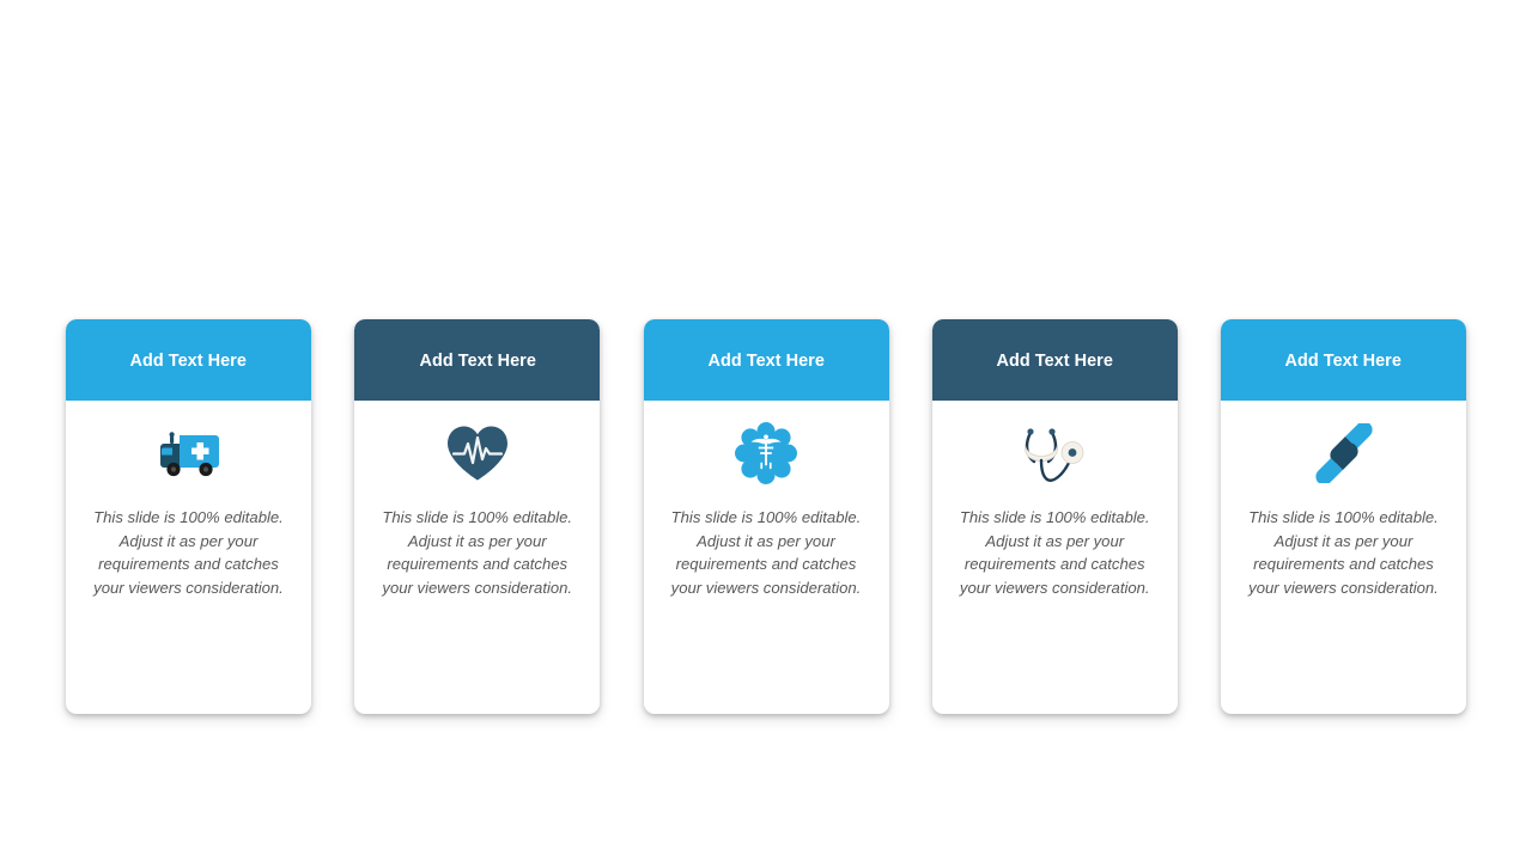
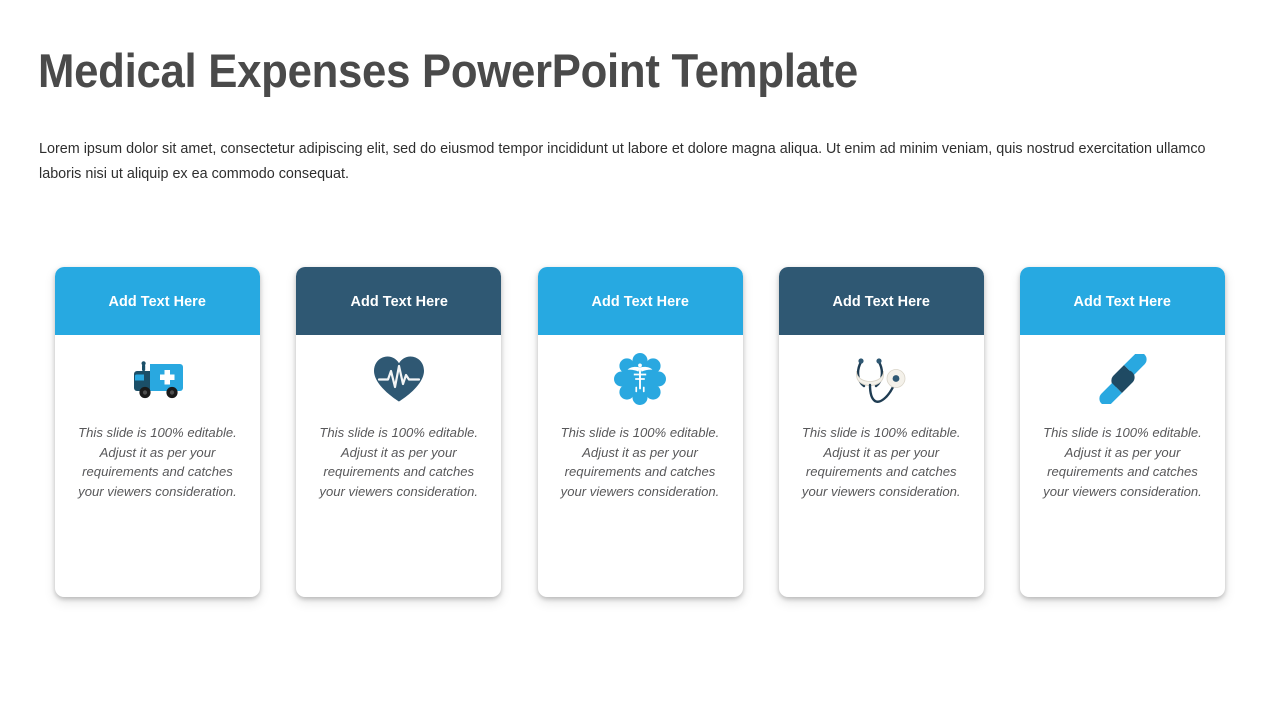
+ Medical Expenses PowerPoint Template
+ Lorem ipsum dolor sit amet, consectetur adipiscing elit, sed do eiusmod tempor incididunt ut labore et dolore magna aliqua. Ut enim ad minim veniam, quis nostrud exercitation ullamco laboris nisi ut aliquip ex ea commodo consequat.
  Add Text Here
  This slide is 100% editable. Adjust it as per your requirements and catches your viewers consideration.
  Add Text Here
  This slide is 100% editable. Adjust it as per your requirements and catches your viewers consideration.
  Add Text Here
  This slide is 100% editable. Adjust it as per your requirements and catches your viewers consideration.
  Add Text Here
  This slide is 100% editable. Adjust it as per your requirements and catches your viewers consideration.
  Add Text Here
  This slide is 100% editable. Adjust it as per your requirements and catches your viewers consideration.
